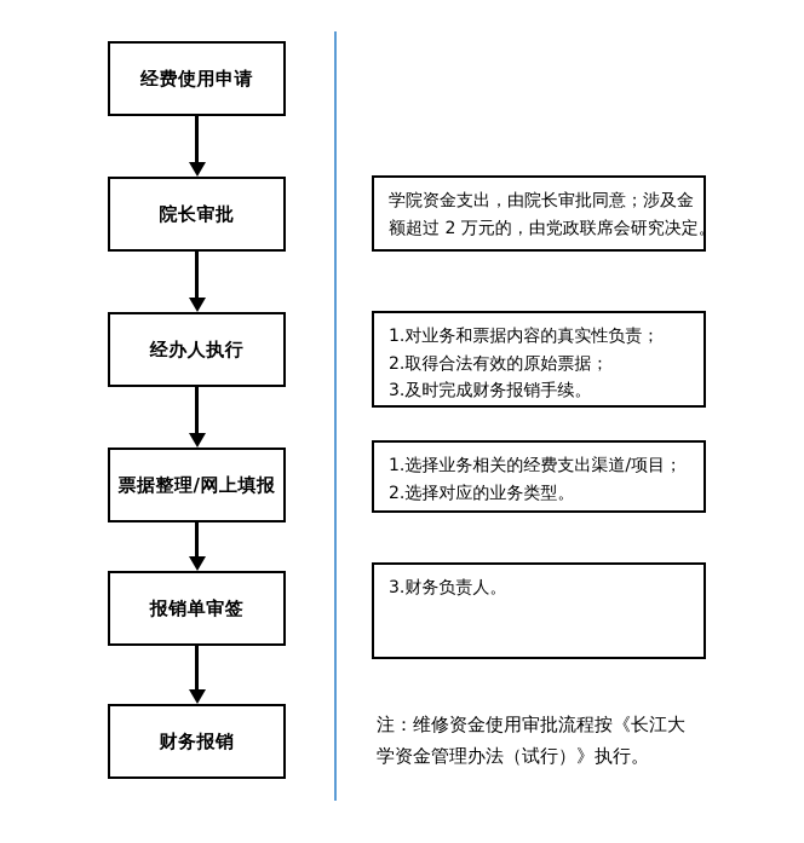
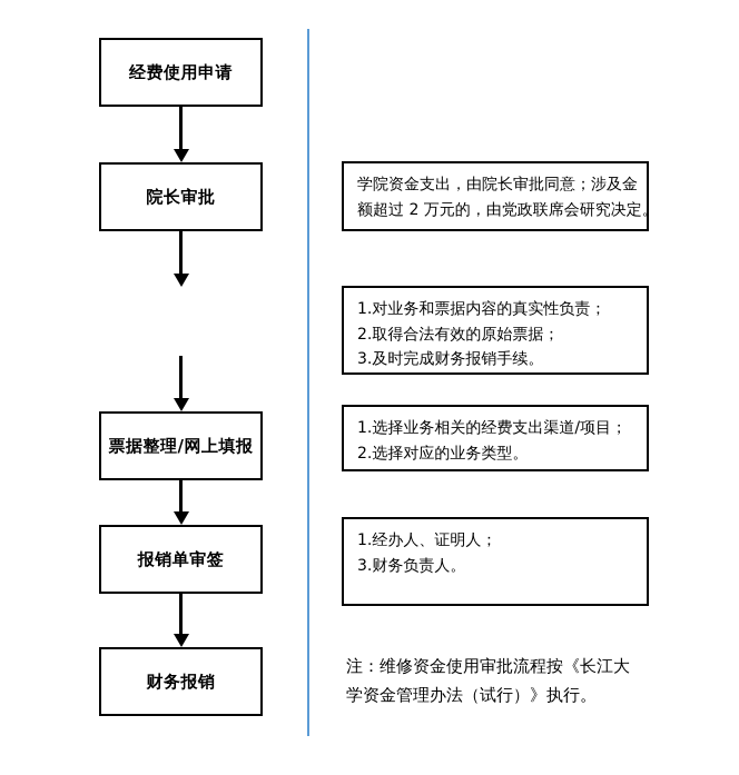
  经费使用申请
  院长审批
- 经办人执行
  票据整理/网上填报
  报销单审签
  财务报销
  学院资金支出，由院长审批同意；涉及金
  额超过 2 万元的，由党政联席会研究决定。
  1.对业务和票据内容的真实性负责；
  2.取得合法有效的原始票据；
  3.及时完成财务报销手续。
  1.选择业务相关的经费支出渠道/项目；
  2.选择对应的业务类型。
+ 1.经办人、证明人；
  3.财务负责人。
  注：维修资金使用审批流程按《长江大
  学资金管理办法（试行）》执行。
